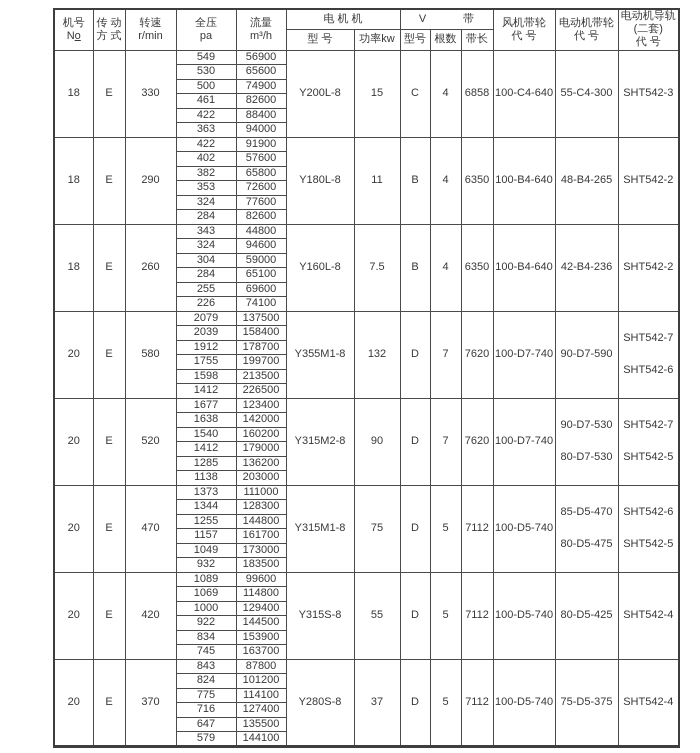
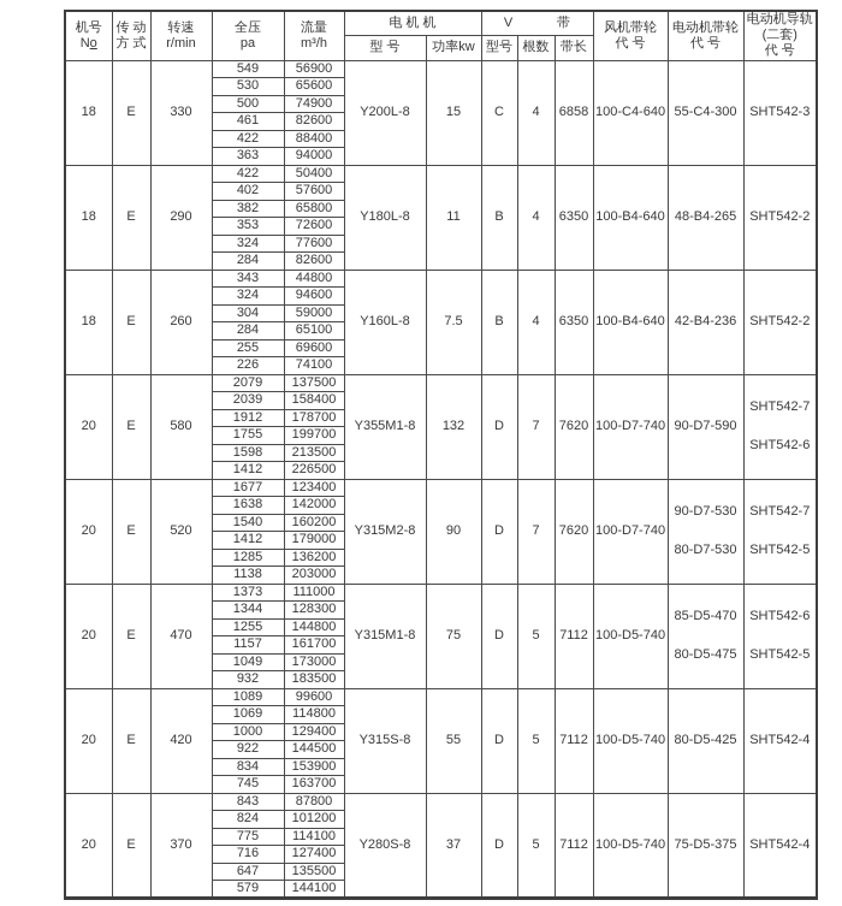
  机号 No	传 动 方 式	转速 r/min	全压 pa	流量 m³/h	电 机 机	V 带	风机带轮 代 号	电动机带轮 代 号	电动机导轨 (二套) 代 号
  型 号	功率kw	型号	根数	带长
  18	E	330	549	56900	Y200L-8	15	C	4	6858	100-C4-640	55-C4-300	SHT542-3
  530	65600
  500	74900
  461	82600
  422	88400
  363	94000
- 18	E	290	422	91900	Y180L-8	11	B	4	6350	100-B4-640	48-B4-265	SHT542-2
+ 18	E	290	422	50400	Y180L-8	11	B	4	6350	100-B4-640	48-B4-265	SHT542-2
  402	57600
  382	65800
  353	72600
  324	77600
  284	82600
  18	E	260	343	44800	Y160L-8	7.5	B	4	6350	100-B4-640	42-B4-236	SHT542-2
  324	94600
  304	59000
  284	65100
  255	69600
  226	74100
  20	E	580	2079	137500	Y355M1-8	132	D	7	7620	100-D7-740	90-D7-590	SHT542-7SHT542-6
  2039	158400
  1912	178700
  1755	199700
  1598	213500
  1412	226500
  20	E	520	1677	123400	Y315M2-8	90	D	7	7620	100-D7-740	90-D7-53080-D7-530	SHT542-7SHT542-5
  1638	142000
  1540	160200
  1412	179000
  1285	136200
  1138	203000
  20	E	470	1373	111000	Y315M1-8	75	D	5	7112	100-D5-740	85-D5-47080-D5-475	SHT542-6SHT542-5
  1344	128300
  1255	144800
  1157	161700
  1049	173000
  932	183500
  20	E	420	1089	99600	Y315S-8	55	D	5	7112	100-D5-740	80-D5-425	SHT542-4
  1069	114800
  1000	129400
  922	144500
  834	153900
  745	163700
  20	E	370	843	87800	Y280S-8	37	D	5	7112	100-D5-740	75-D5-375	SHT542-4
  824	101200
  775	114100
  716	127400
  647	135500
  579	144100
